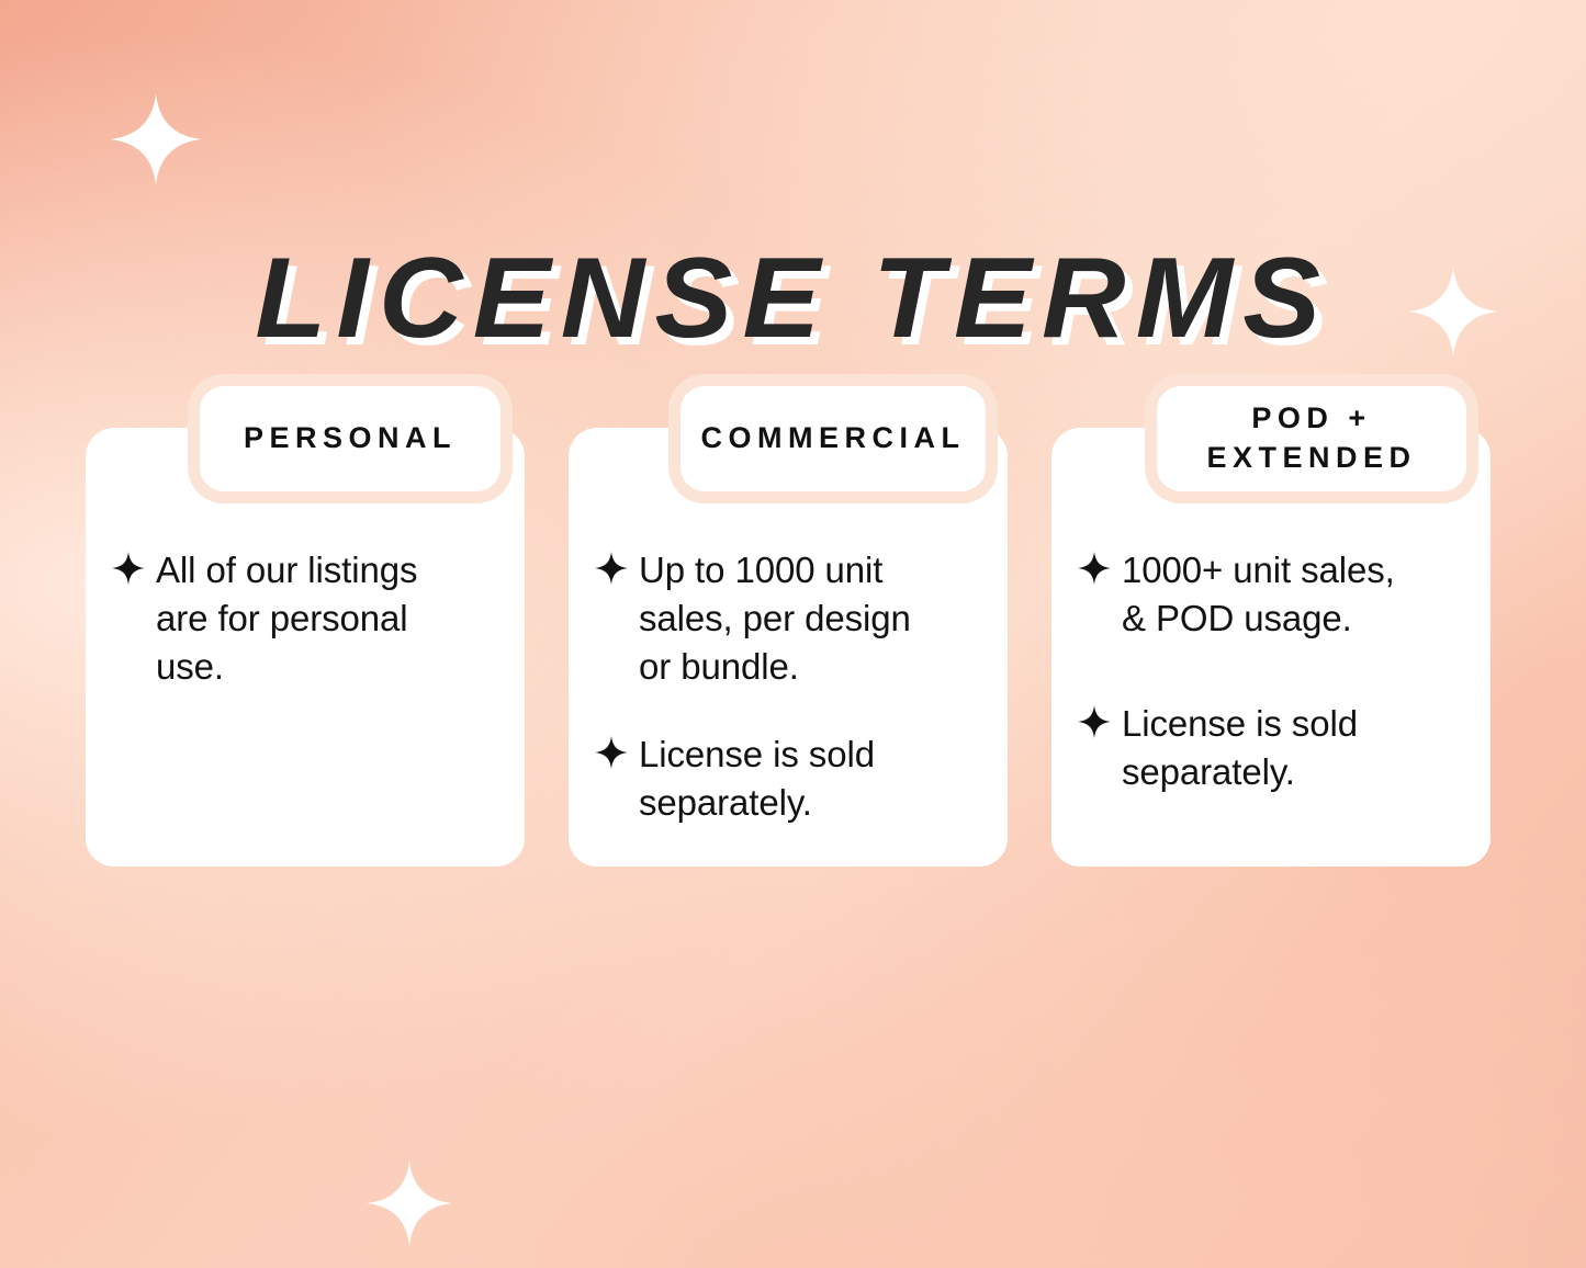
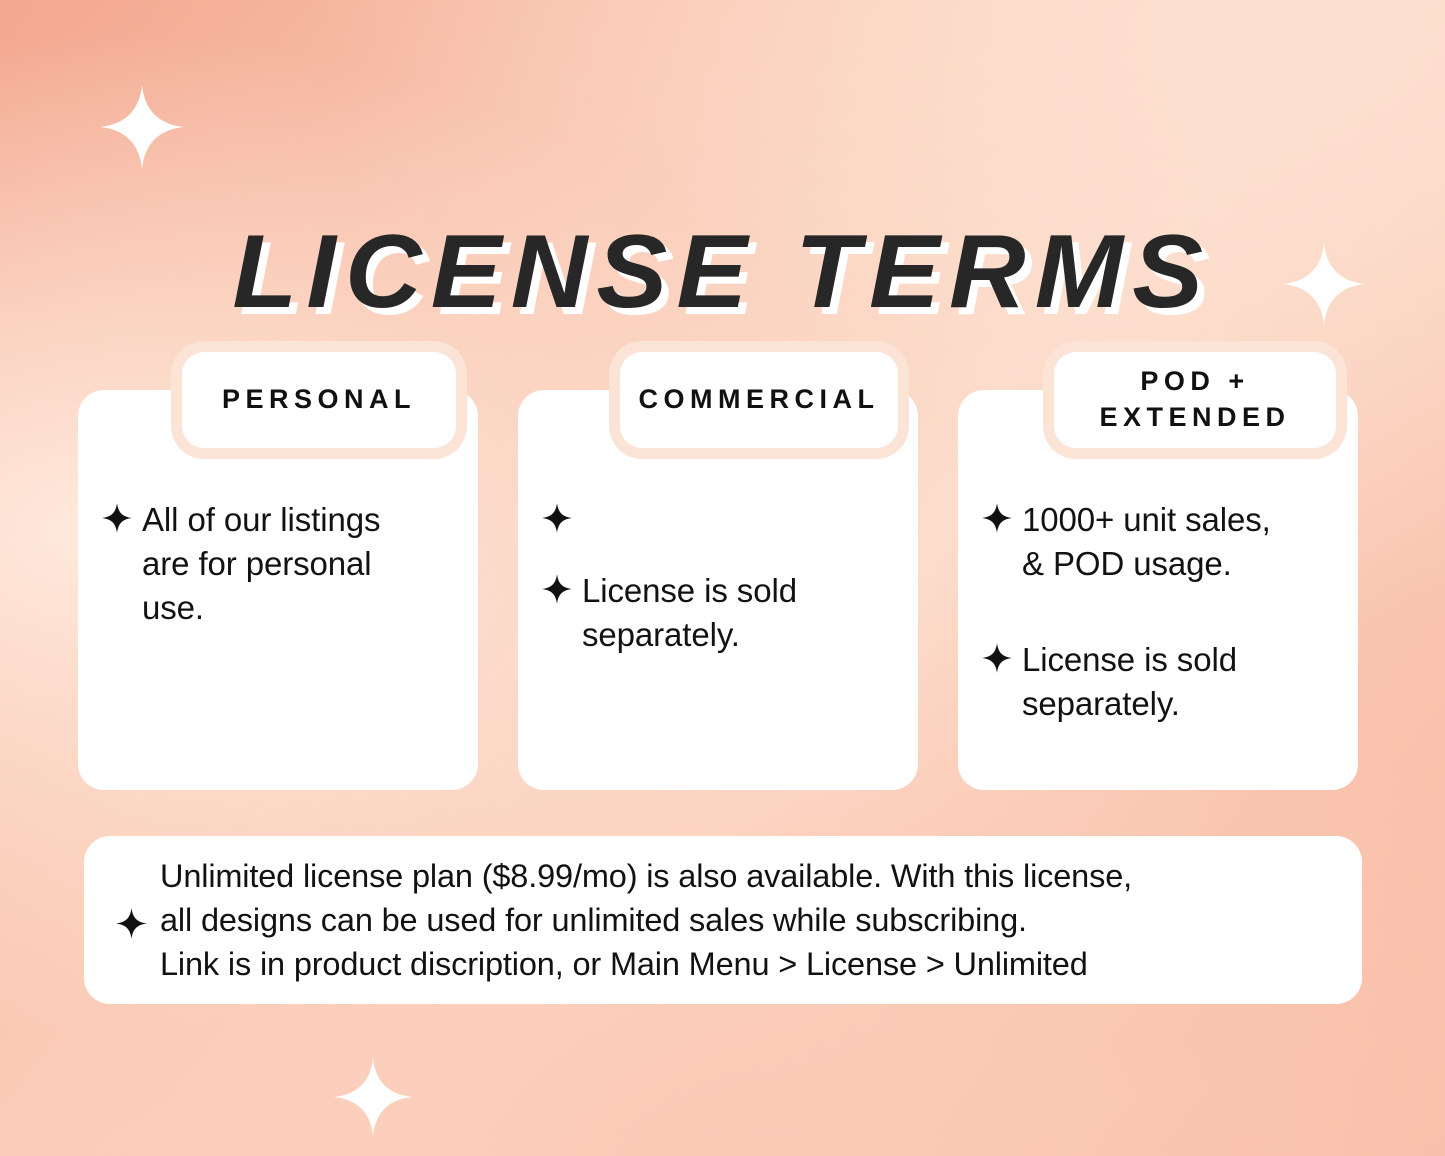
  LICENSE TERMS
  All of our listings
  are for personal
  use.
- Up to 1000 unit
- sales, per design
- or bundle.
  License is sold
  separately.
  1000+ unit sales,
  & POD usage.
  License is sold
  separately.
  PERSONAL
  COMMERCIAL
  POD +
  EXTENDED
+ Unlimited license plan ($8.99/mo) is also available. With this license,
+ all designs can be used for unlimited sales while subscribing.
+ Link is in product discription, or Main Menu > License > Unlimited
